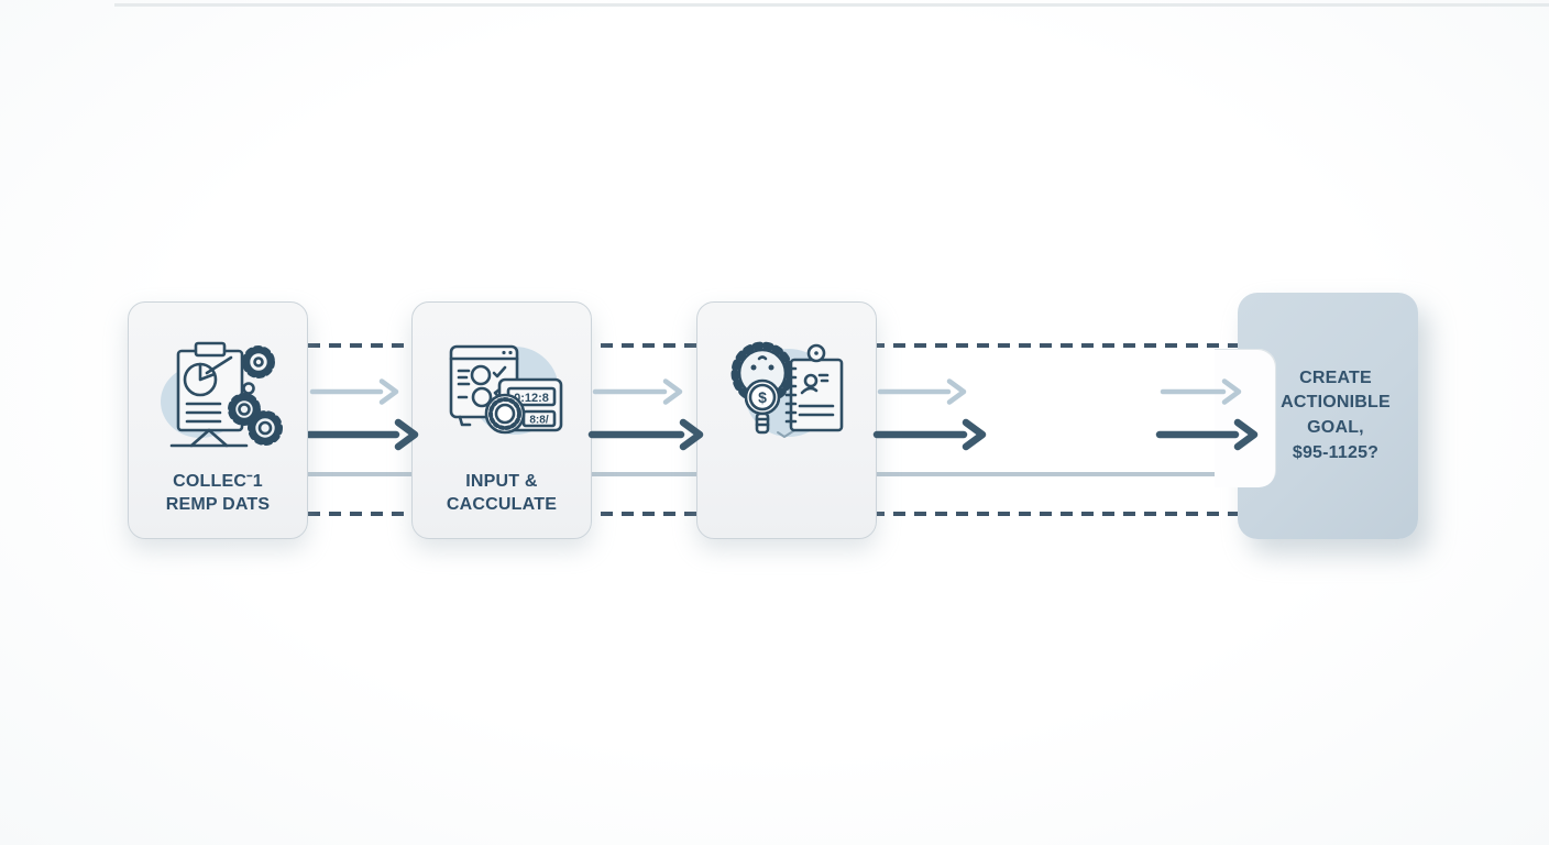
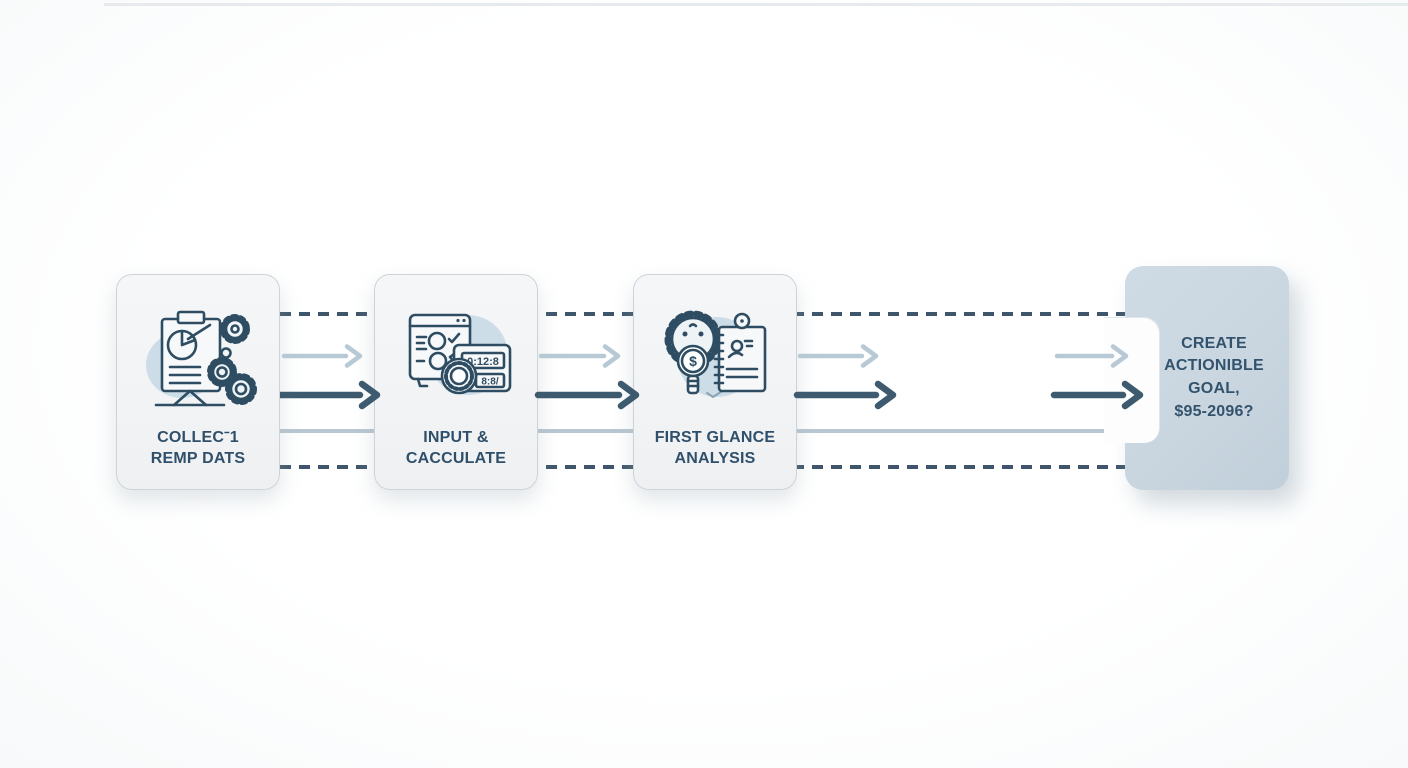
  COLLEC⁻1
  REMP DATS
  :12:8
  8:8/
  INPUT &
  CACCULATE
  $
+ FIRST GLANCE
+ ANALYSIS
  CREATE
  ACTIONIBLE
  GOAL,
- $95-1125?
+ $95-2096?
